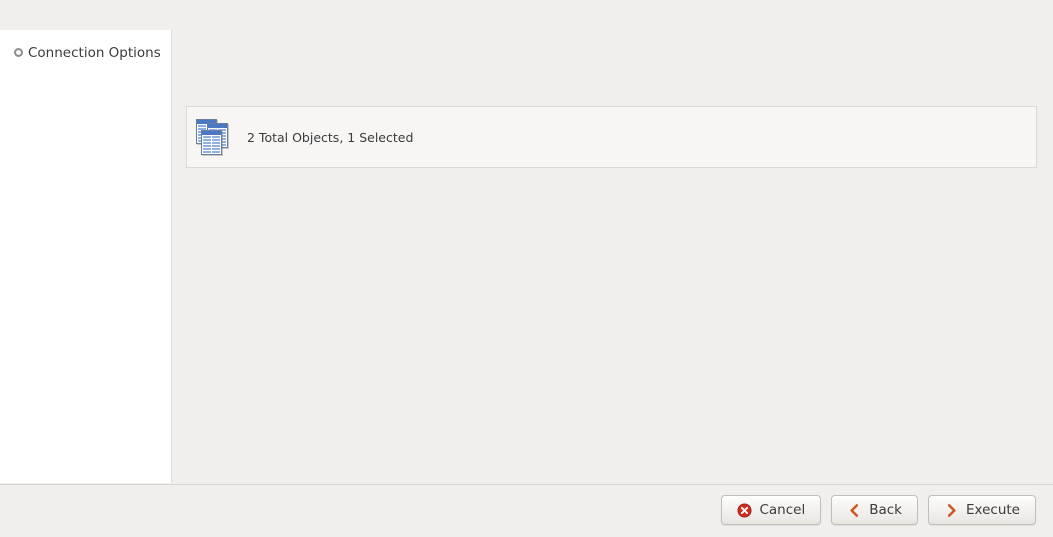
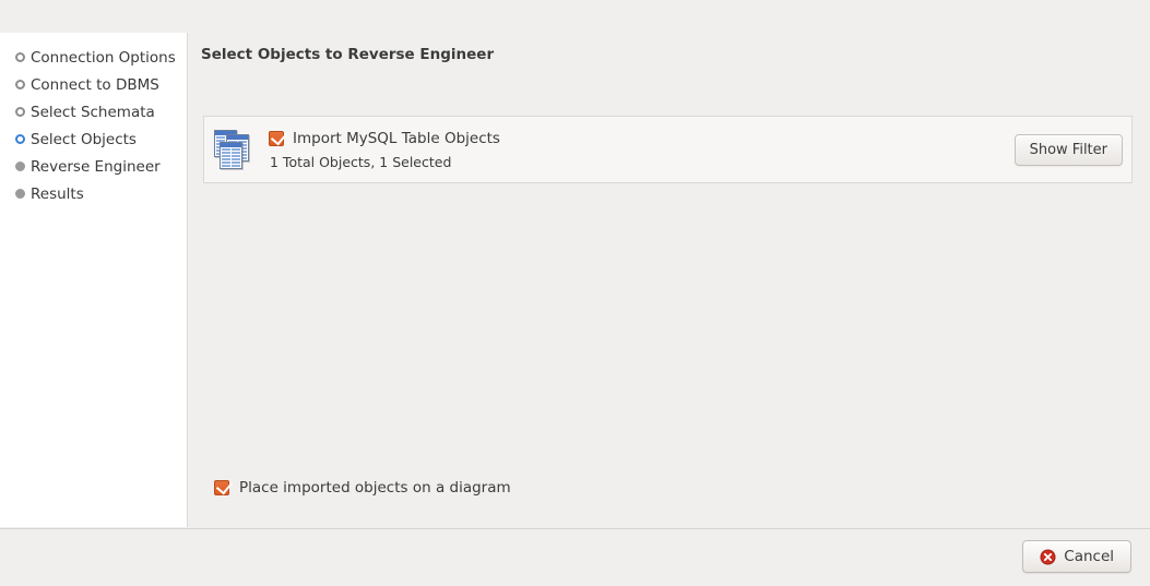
  Connection Options
+ Connect to DBMS
+ Select Schemata
+ Select Objects
+ Reverse Engineer
+ Results
+ Select Objects to Reverse Engineer
+ Import MySQL Table Objects
- 2 Total Objects, 1 Selected
+ 1 Total Objects, 1 Selected
+ Show Filter
+ Place imported objects on a diagram
  Cancel
- Back
- Execute
